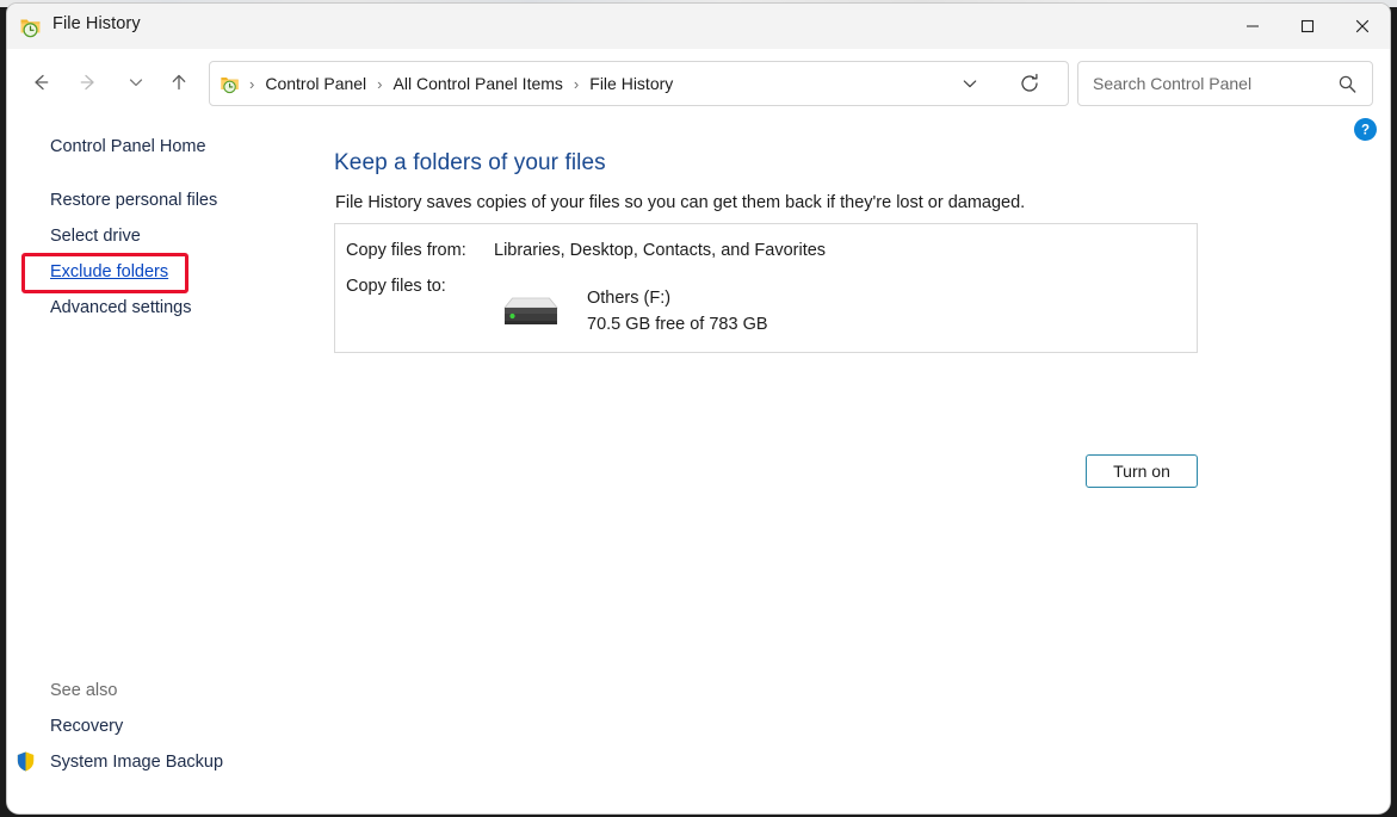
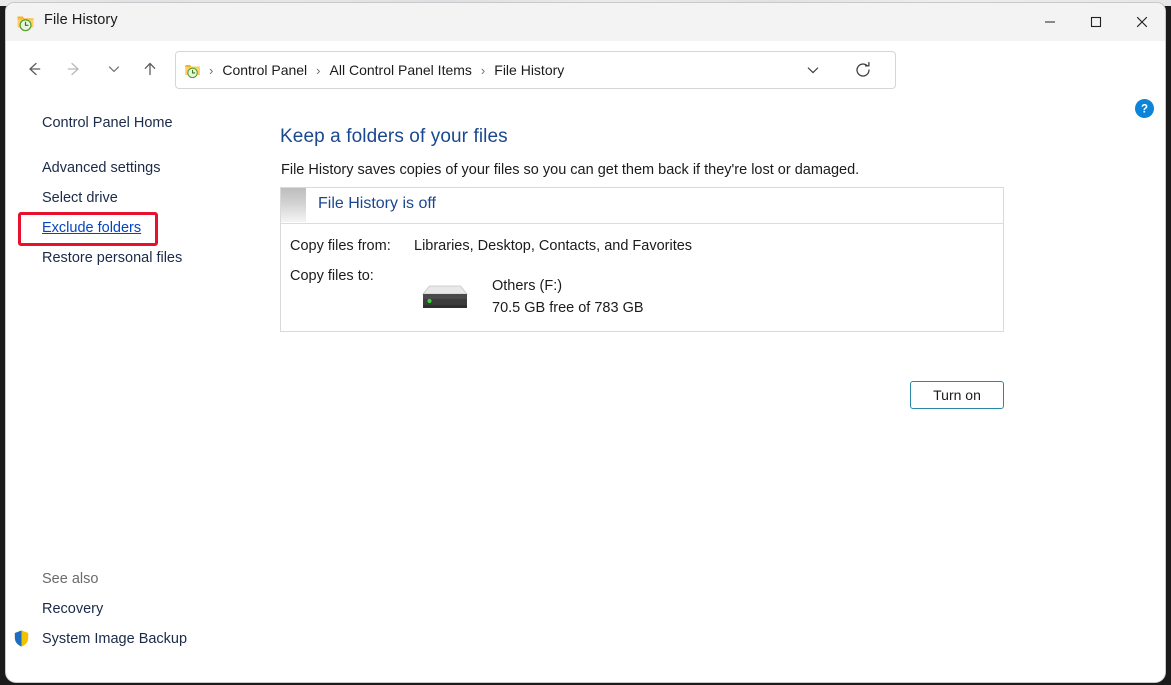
  File History
  ›
  Control Panel
  ›
  All Control Panel Items
  ›
  File History
- Search Control Panel
  Control Panel Home
- Restore personal files
+ Advanced settings
  Select drive
  Exclude folders
- Advanced settings
+ Restore personal files
  See also
  Recovery
  System Image Backup
  ?
  Keep a folders of your files
  File History saves copies of your files so you can get them back if they're lost or damaged.
+ File History is off
  Copy files from:
  Libraries, Desktop, Contacts, and Favorites
  Copy files to:
  Others (F:)
  70.5 GB free of 783 GB
  Turn on
